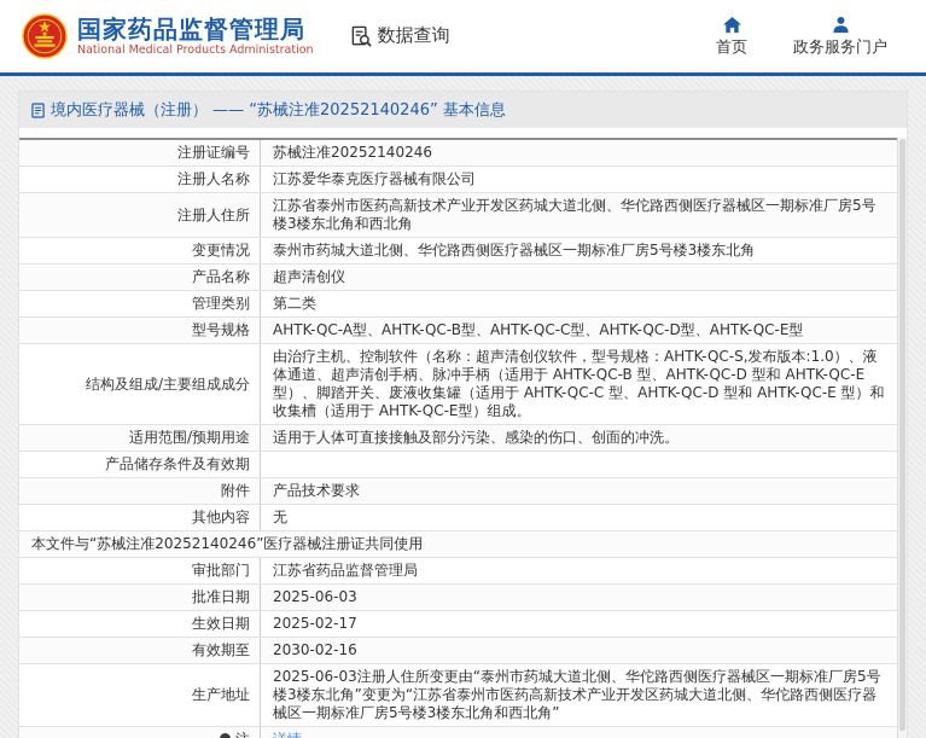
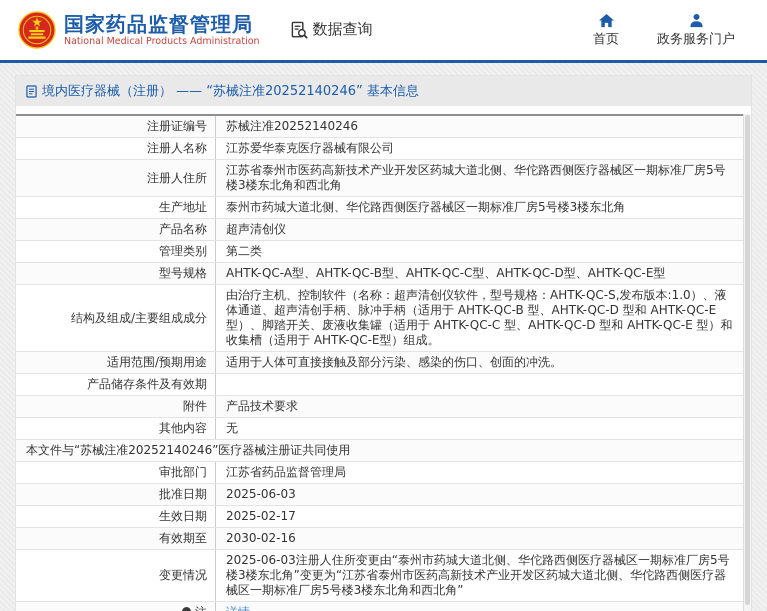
  国家药品监督管理局
  National Medical Products Administration
  数据查询
  首页
  政务服务门户
  境内医疗器械（注册） —— “苏械注准20252140246” 基本信息
  注册证编号
  苏械注准20252140246
  注册人名称
  江苏爱华泰克医疗器械有限公司
  注册人住所
  江苏省泰州市医药高新技术产业开发区药城大道北侧、华佗路西侧医疗器械区一期标准厂房5号楼3楼东北角和西北角
- 变更情况
+ 生产地址
  泰州市药城大道北侧、华佗路西侧医疗器械区一期标准厂房5号楼3楼东北角
  产品名称
  超声清创仪
  管理类别
  第二类
  型号规格
  AHTK-QC-A型、AHTK-QC-B型、AHTK-QC-C型、AHTK-QC-D型、AHTK-QC-E型
  结构及组成/主要组成成分
  由治疗主机、控制软件（名称：超声清创仪软件，型号规格：AHTK-QC-S,发布版本:1.0）、液体通道、超声清创手柄、脉冲手柄（适用于 AHTK-QC-B 型、AHTK-QC-D 型和 AHTK-QC-E 型）、脚踏开关、废液收集罐（适用于 AHTK-QC-C 型、AHTK-QC-D 型和 AHTK-QC-E 型）和收集槽（适用于 AHTK-QC-E型）组成。
  适用范围/预期用途
  适用于人体可直接接触及部分污染、感染的伤口、创面的冲洗。
  产品储存条件及有效期
  附件
  产品技术要求
  其他内容
  无
  本文件与“苏械注准20252140246”医疗器械注册证共同使用
  审批部门
  江苏省药品监督管理局
  批准日期
  2025-06-03
  生效日期
  2025-02-17
  有效期至
  2030-02-16
- 生产地址
+ 变更情况
  2025-06-03注册人住所变更由“泰州市药城大道北侧、华佗路西侧医疗器械区一期标准厂房5号楼3楼东北角”变更为“江苏省泰州市医药高新技术产业开发区药城大道北侧、华佗路西侧医疗器械区一期标准厂房5号楼3楼东北角和西北角”
